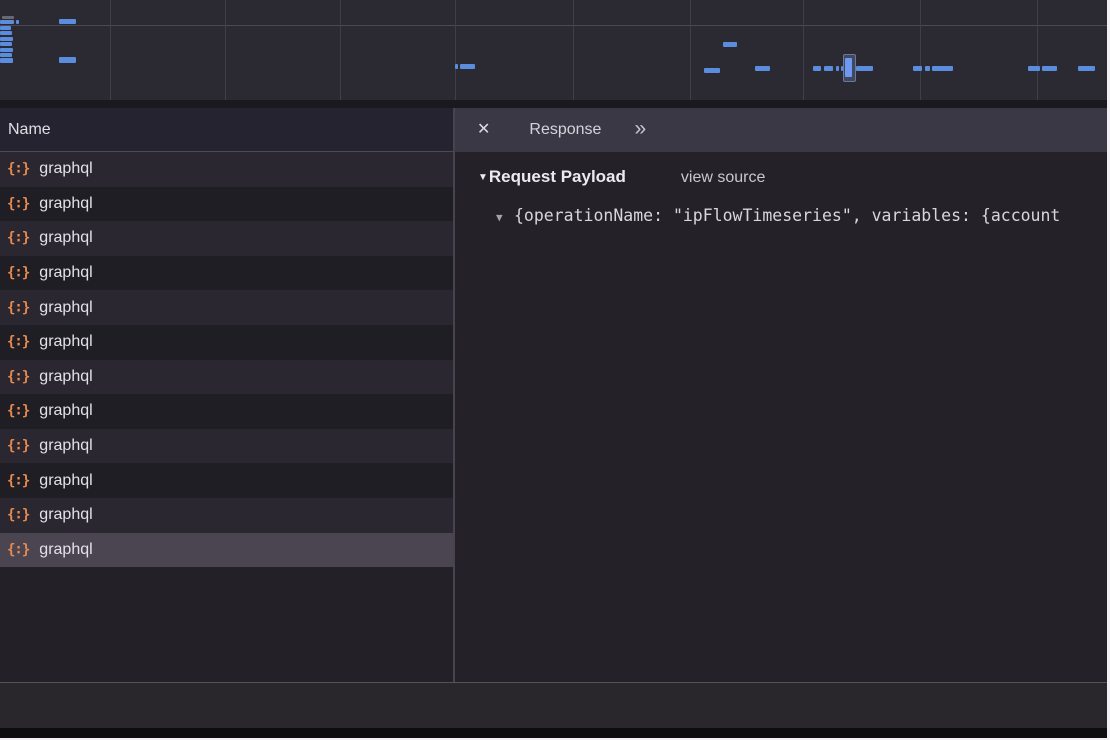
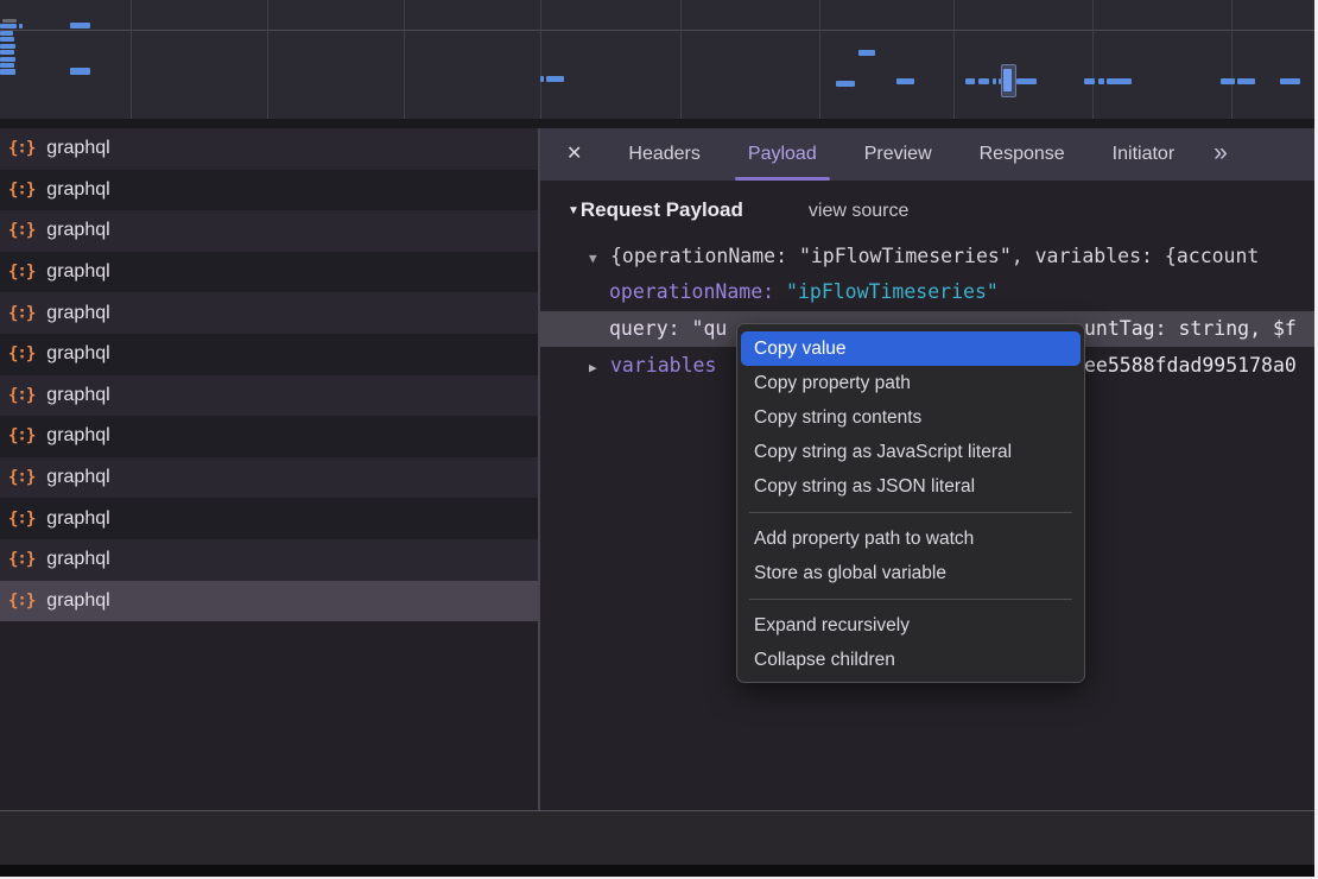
- Name
  {∶}
  graphql
  {∶}
  graphql
  {∶}
  graphql
  {∶}
  graphql
  {∶}
  graphql
  {∶}
  graphql
  {∶}
  graphql
  {∶}
  graphql
  {∶}
  graphql
  {∶}
  graphql
  {∶}
  graphql
  {∶}
  graphql
  ✕
+ Headers
+ Payload
+ Preview
  Response
+ Initiator
  »
  ▼Request Payload view source
  ▼ {operationName: "ipFlowTimeseries", variables: {account
+ operationName: "ipFlowTimeseries"
+ query: "qu
+ untTag: string, $f
+ ▶ variables
+ ee5588fdad995178a0
+ Copy value
+ Copy property path
+ Copy string contents
+ Copy string as JavaScript literal
+ Copy string as JSON literal
+ Add property path to watch
+ Store as global variable
+ Expand recursively
+ Collapse children
